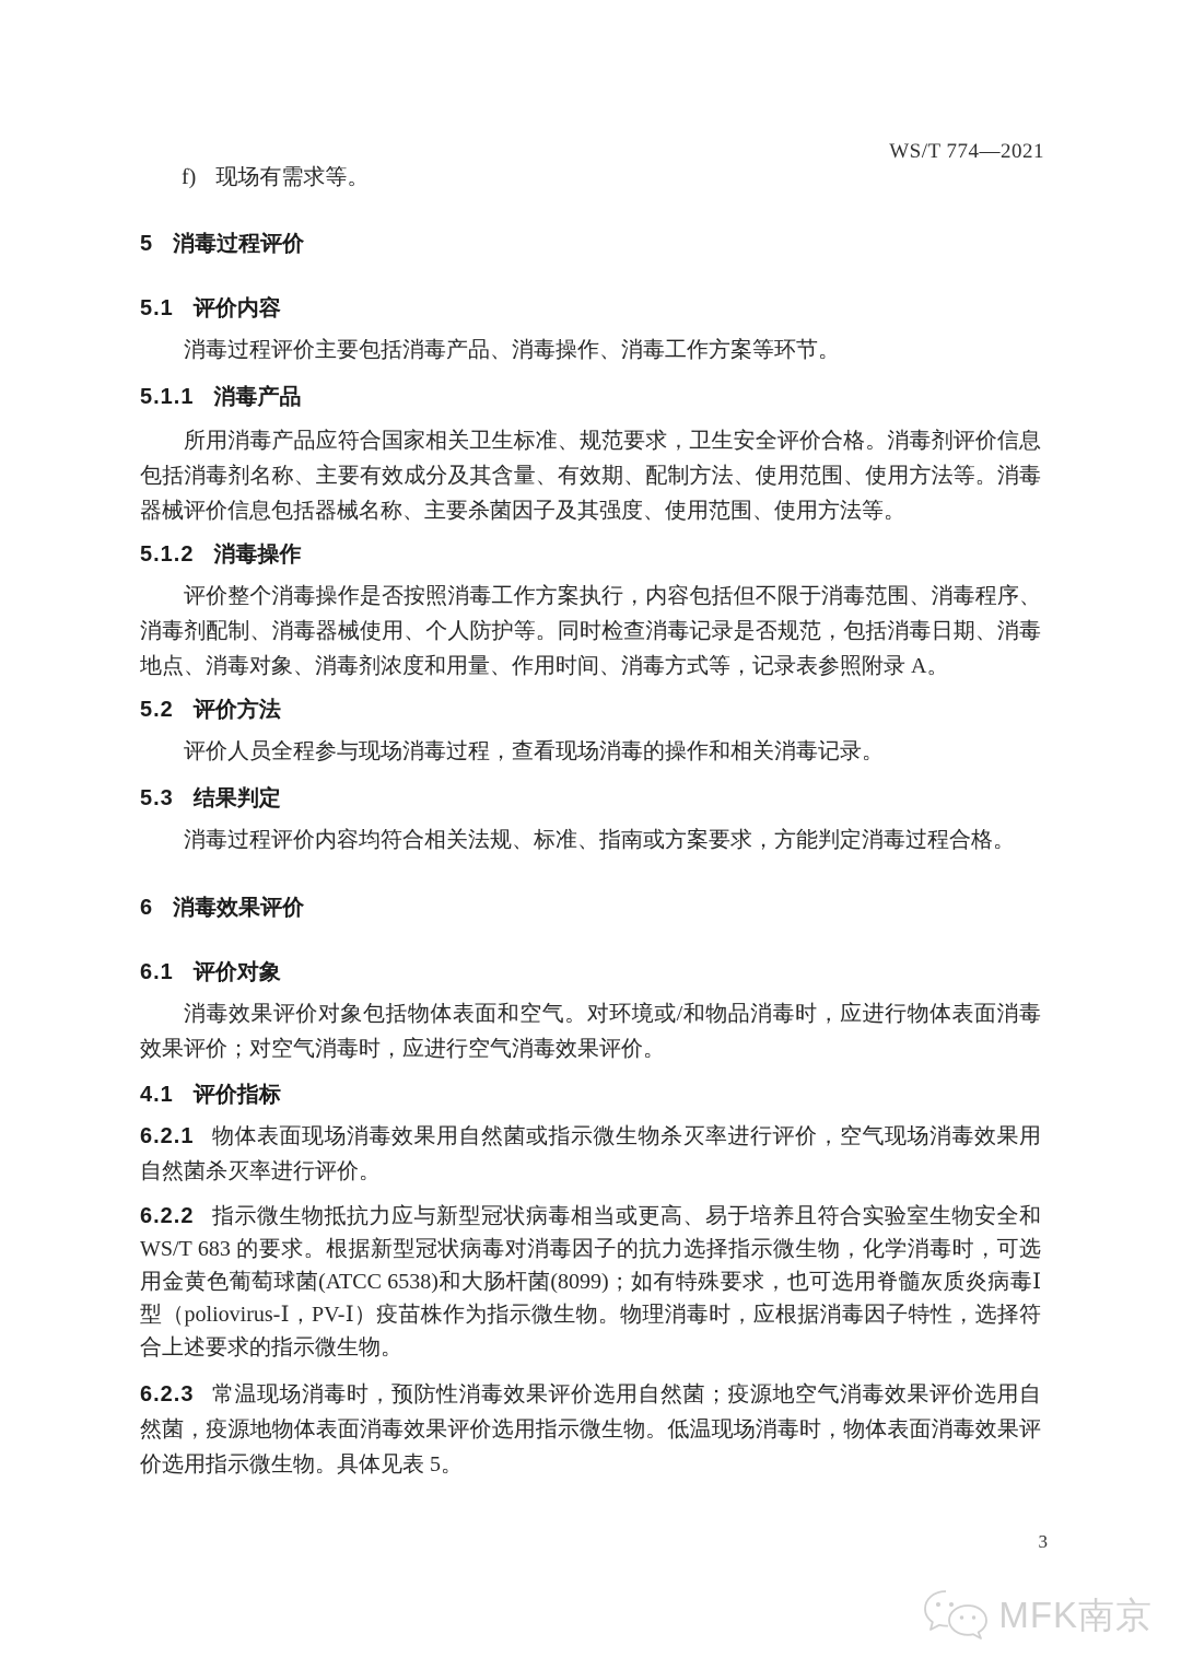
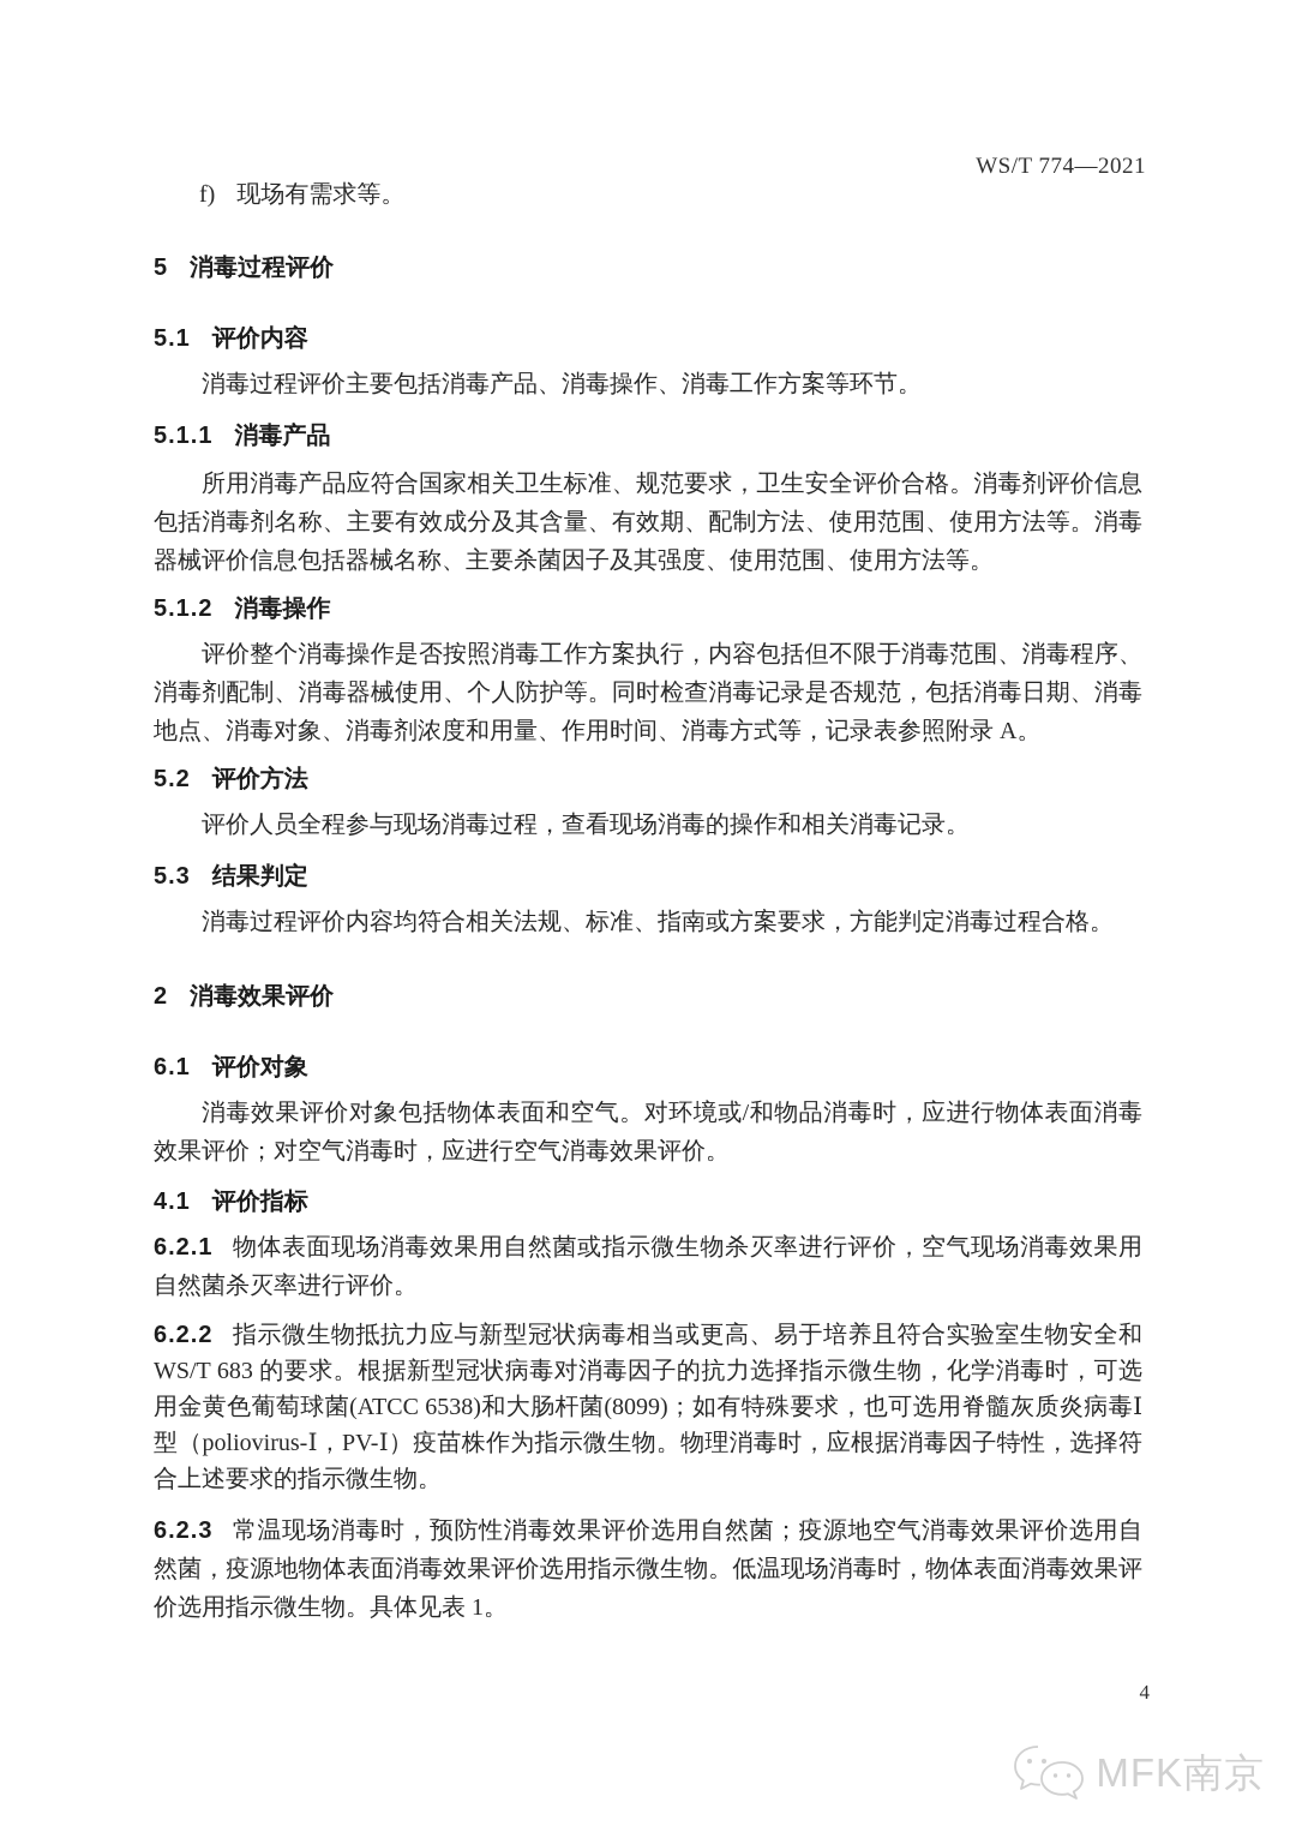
  WS/T 774—2021
  f) 现场有需求等。
  5 消毒过程评价
  5.1 评价内容
  消毒过程评价主要包括消毒产品、消毒操作、消毒工作方案等环节。
  5.1.1 消毒产品
  所用消毒产品应符合国家相关卫生标准、规范要求，卫生安全评价合格。消毒剂评价信息包括消毒剂名称、主要有效成分及其含量、有效期、配制方法、使用范围、使用方法等。消毒器械评价信息包括器械名称、主要杀菌因子及其强度、使用范围、使用方法等。
  5.1.2 消毒操作
  评价整个消毒操作是否按照消毒工作方案执行，内容包括但不限于消毒范围、消毒程序、消毒剂配制、消毒器械使用、个人防护等。同时检查消毒记录是否规范，包括消毒日期、消毒地点、消毒对象、消毒剂浓度和用量、作用时间、消毒方式等，记录表参照附录 A。
  5.2 评价方法
  评价人员全程参与现场消毒过程，查看现场消毒的操作和相关消毒记录。
  5.3 结果判定
  消毒过程评价内容均符合相关法规、标准、指南或方案要求，方能判定消毒过程合格。
- 6 消毒效果评价
+ 2 消毒效果评价
  6.1 评价对象
  消毒效果评价对象包括物体表面和空气。对环境或/和物品消毒时，应进行物体表面消毒效果评价；对空气消毒时，应进行空气消毒效果评价。
  4.1 评价指标
  6.2.1 物体表面现场消毒效果用自然菌或指示微生物杀灭率进行评价，空气现场消毒效果用自然菌杀灭率进行评价。
  6.2.2 指示微生物抵抗力应与新型冠状病毒相当或更高、易于培养且符合实验室生物安全和 WS/T 683 的要求。根据新型冠状病毒对消毒因子的抗力选择指示微生物，化学消毒时，可选用金黄色葡萄球菌(ATCC 6538)和大肠杆菌(8099)；如有特殊要求，也可选用脊髓灰质炎病毒Ⅰ型（poliovirus-Ⅰ，PV-Ⅰ）疫苗株作为指示微生物。物理消毒时，应根据消毒因子特性，选择符合上述要求的指示微生物。
- 6.2.3 常温现场消毒时，预防性消毒效果评价选用自然菌；疫源地空气消毒效果评价选用自然菌，疫源地物体表面消毒效果评价选用指示微生物。低温现场消毒时，物体表面消毒效果评价选用指示微生物。具体见表 5。
+ 6.2.3 常温现场消毒时，预防性消毒效果评价选用自然菌；疫源地空气消毒效果评价选用自然菌，疫源地物体表面消毒效果评价选用指示微生物。低温现场消毒时，物体表面消毒效果评价选用指示微生物。具体见表 1。
- 3
+ 4
  MFK南京
